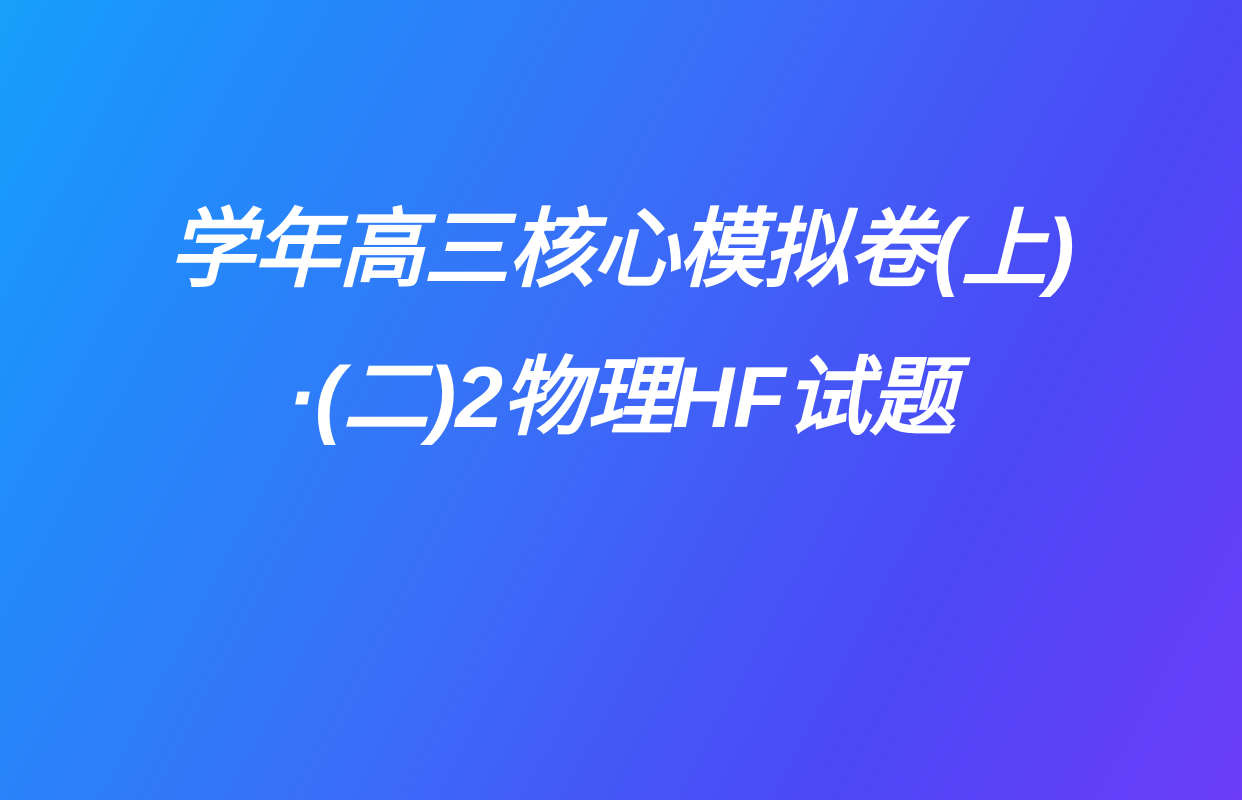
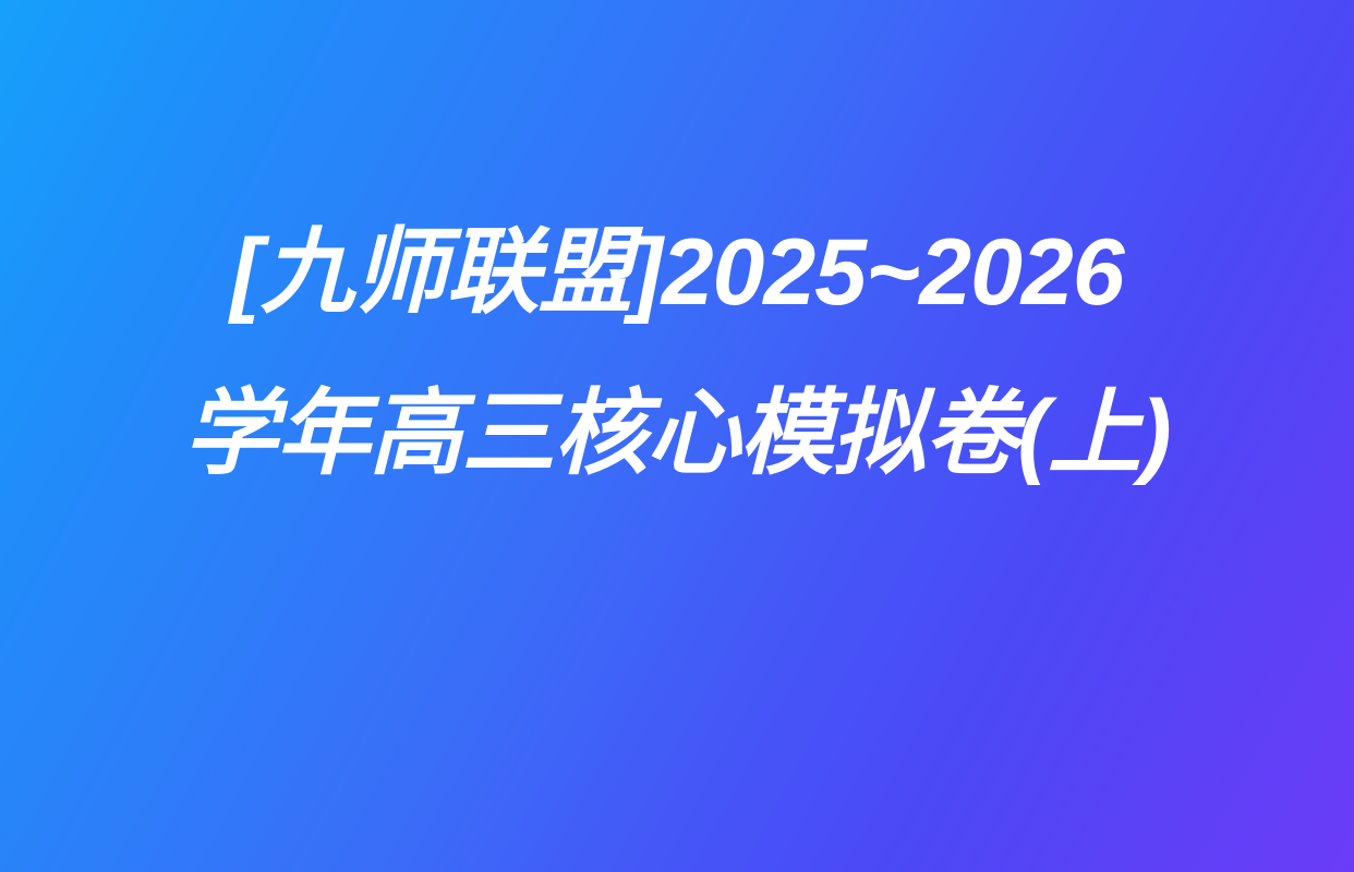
+ [九师联盟]2025~2026
  学年高三核心模拟卷(上)
- ·(二)2物理HF试题
